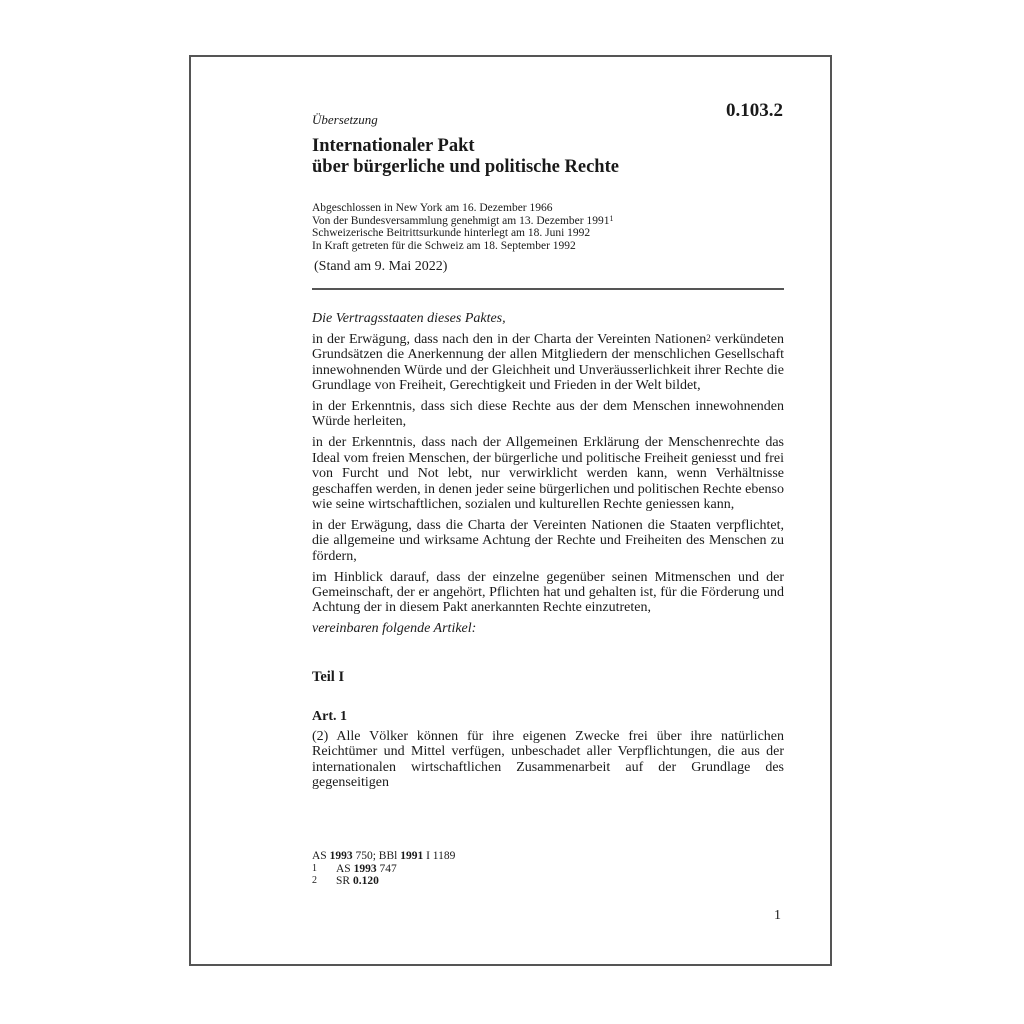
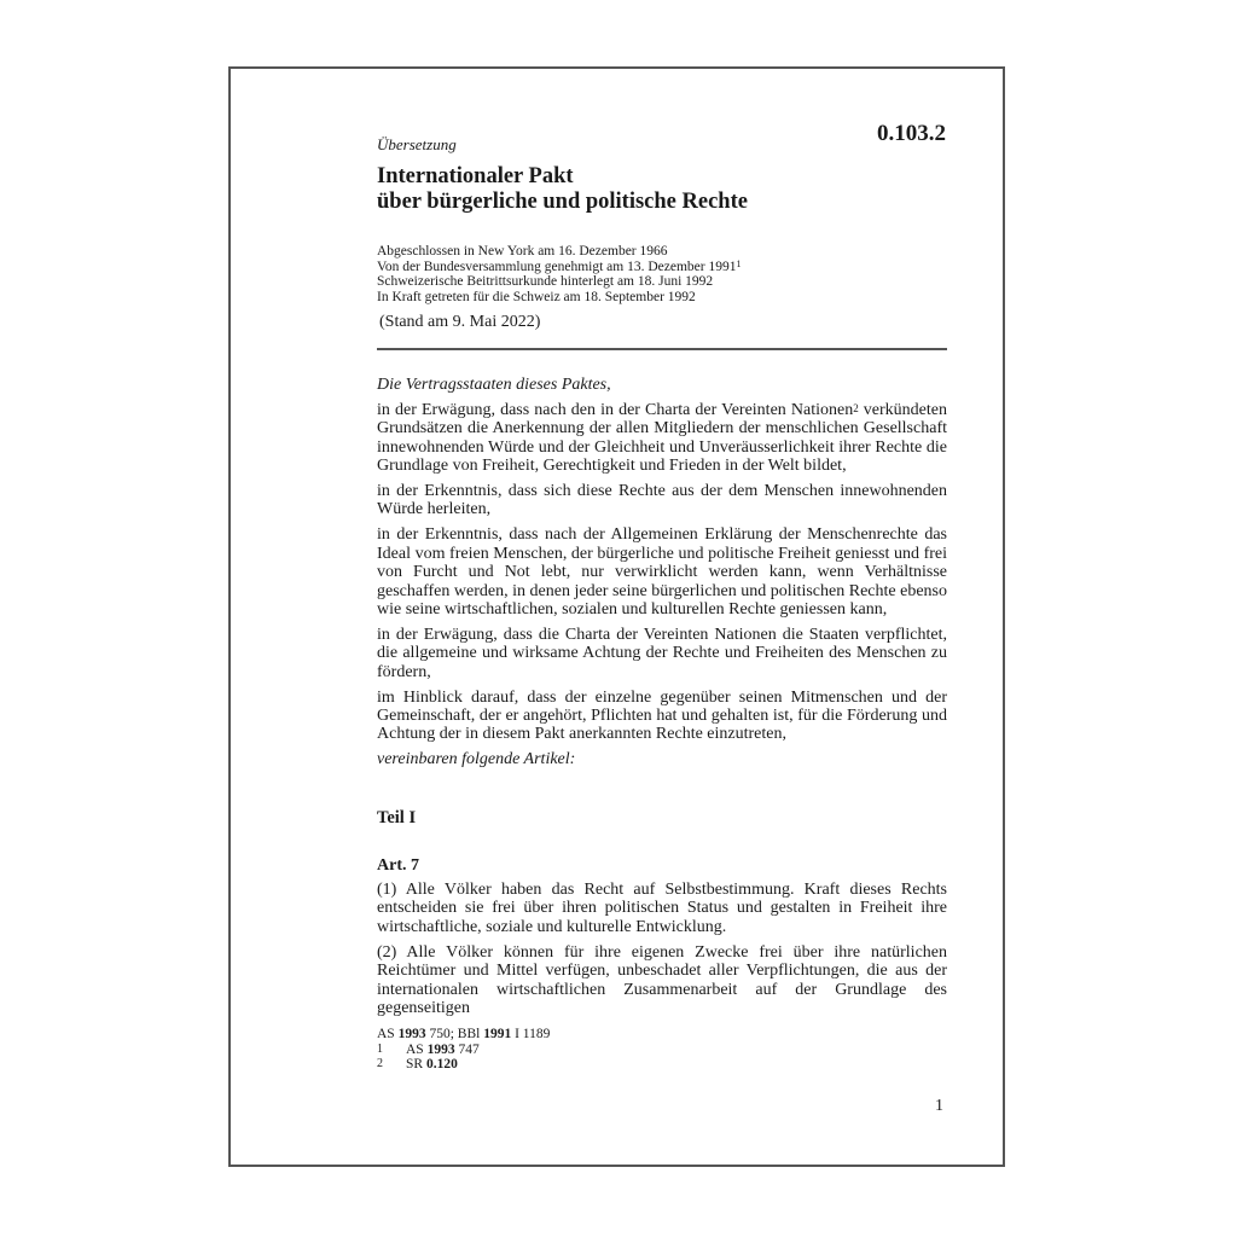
  0.103.2
  Übersetzung
  Internationaler Pakt
  über bürgerliche und politische Rechte
  Abgeschlossen in New York am 16. Dezember 1966
  Von der Bundesversammlung genehmigt am 13. Dezember 19911
  Schweizerische Beitrittsurkunde hinterlegt am 18. Juni 1992
  In Kraft getreten für die Schweiz am 18. September 1992
  (Stand am 9. Mai 2022)
  Die Vertragsstaaten dieses Paktes,
  in der Erwägung, dass nach den in der Charta der Vereinten Nationen2 verkündeten Grundsätzen die Anerkennung der allen Mitgliedern der menschlichen Gesellschaft innewohnenden Würde und der Gleichheit und Unveräusserlichkeit ihrer Rechte die Grundlage von Freiheit, Gerechtigkeit und Frieden in der Welt bildet,
  in der Erkenntnis, dass sich diese Rechte aus der dem Menschen innewohnenden Würde herleiten,
  in der Erkenntnis, dass nach der Allgemeinen Erklärung der Menschenrechte das Ideal vom freien Menschen, der bürgerliche und politische Freiheit geniesst und frei von Furcht und Not lebt, nur verwirklicht werden kann, wenn Verhältnisse geschaffen werden, in denen jeder seine bürgerlichen und politischen Rechte ebenso wie seine wirtschaftlichen, sozialen und kulturellen Rechte geniessen kann,
  in der Erwägung, dass die Charta der Vereinten Nationen die Staaten verpflichtet, die allgemeine und wirksame Achtung der Rechte und Freiheiten des Menschen zu fördern,
  im Hinblick darauf, dass der einzelne gegenüber seinen Mitmenschen und der Gemeinschaft, der er angehört, Pflichten hat und gehalten ist, für die Förderung und Achtung der in diesem Pakt anerkannten Rechte einzutreten,
  vereinbaren folgende Artikel:
  Teil I
- Art. 1
+ Art. 7
+ (1) Alle Völker haben das Recht auf Selbstbestimmung. Kraft dieses Rechts entscheiden sie frei über ihren politischen Status und gestalten in Freiheit ihre wirtschaftliche, soziale und kulturelle Entwicklung.
  (2) Alle Völker können für ihre eigenen Zwecke frei über ihre natürlichen Reichtümer und Mittel verfügen, unbeschadet aller Verpflichtungen, die aus der internationalen wirtschaftlichen Zusammenarbeit auf der Grundlage des gegenseitigen
  AS 1993 750; BBl 1991 I 1189
  1
  AS 1993 747
  2
  SR 0.120
  1
